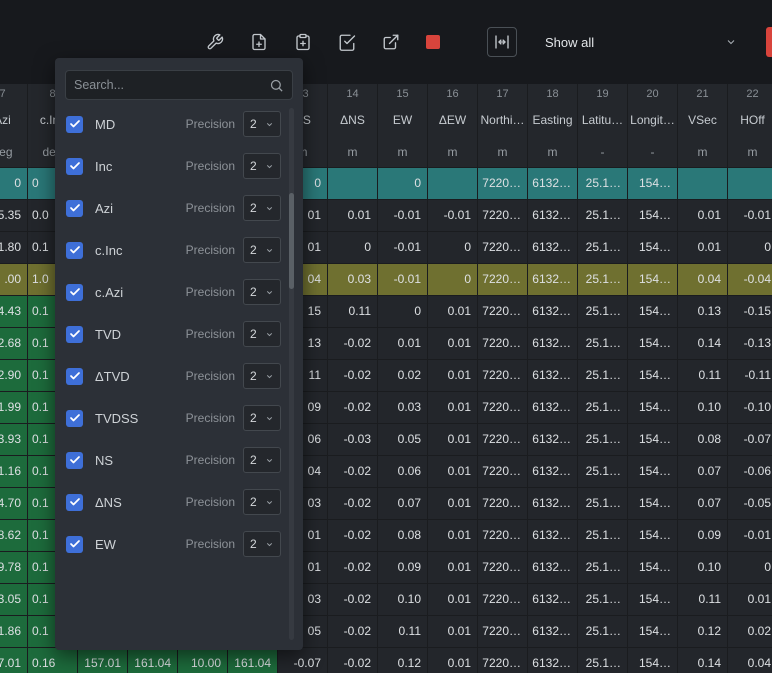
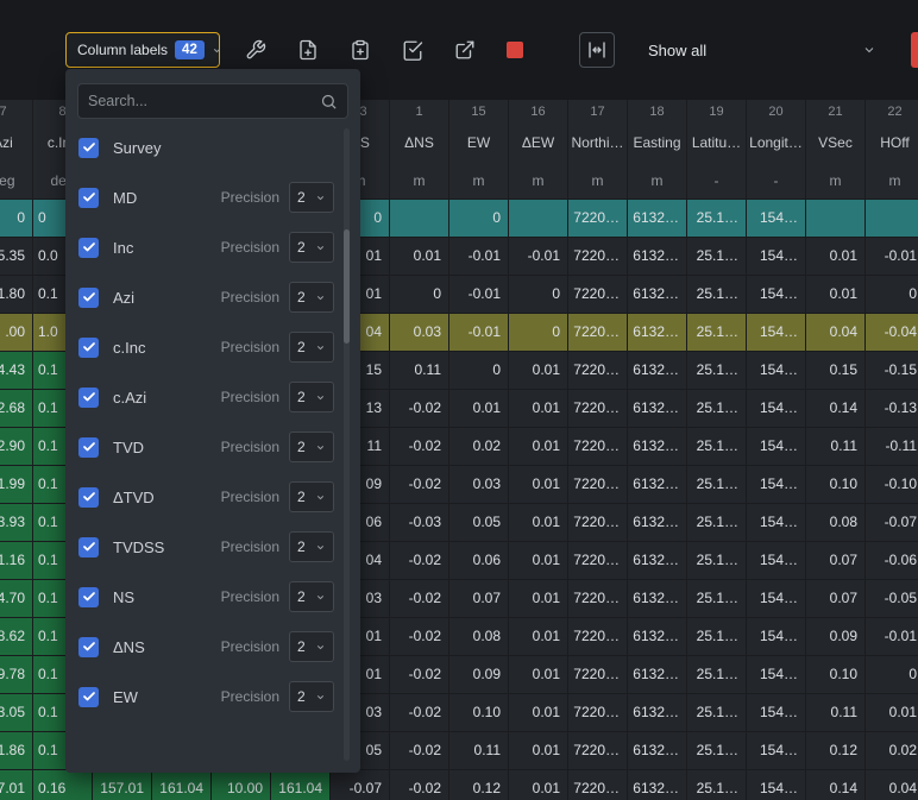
  7
  8
- 14
+ 1
  15
  16
  17
  18
  19
  20
  21
  22
  ΔNS
  EW
  ΔEW
  Northi…
  Easting
  Latitu…
  Longit…
  VSec
  HOff
  m
  m
  m
  m
  m
  -
  -
  m
  m
  0
  0
  0
  0
  7220…
  6132…
  25.1…
  154…
  5.35
  0.0
  01
  0.01
  -0.01
  -0.01
  7220…
  6132…
  25.1…
  154…
  0.01
  -0.01
  1.80
  0.1
  01
  0
  -0.01
  0
  7220…
  6132…
  25.1…
  154…
  0.01
  0
  .00
  1.0
  04
  0.03
  -0.01
  0
  7220…
  6132…
  25.1…
  154…
  0.04
  -0.04
  4.43
  0.1
  15
  0.11
  0
  0.01
  7220…
  6132…
  25.1…
  154…
- 0.13
+ 0.15
  -0.15
  2.68
  0.1
  13
  -0.02
  0.01
  0.01
  7220…
  6132…
  25.1…
  154…
  0.14
  -0.13
  2.90
  0.1
  11
  -0.02
  0.02
  0.01
  7220…
  6132…
  25.1…
  154…
  0.11
  -0.11
  1.99
  0.1
  09
  -0.02
  0.03
  0.01
  7220…
  6132…
  25.1…
  154…
  0.10
  -0.10
  3.93
  0.1
  06
  -0.03
  0.05
  0.01
  7220…
  6132…
  25.1…
  154…
  0.08
  -0.07
  1.16
  0.1
  04
  -0.02
  0.06
  0.01
  7220…
  6132…
  25.1…
  154…
  0.07
  -0.06
  4.70
  0.1
  03
  -0.02
  0.07
  0.01
  7220…
  6132…
  25.1…
  154…
  0.07
  -0.05
  8.62
  0.1
  01
  -0.02
  0.08
  0.01
  7220…
  6132…
  25.1…
  154…
  0.09
  -0.01
  9.78
  0.1
  01
  -0.02
  0.09
  0.01
  7220…
  6132…
  25.1…
  154…
  0.10
  0
  3.05
  0.1
  03
  -0.02
  0.10
  0.01
  7220…
  6132…
  25.1…
  154…
  0.11
  0.01
  1.86
  0.1
  05
  -0.02
  0.11
  0.01
  7220…
  6132…
  25.1…
  154…
  0.12
  0.02
  7.01
  0.16
  157.01
  161.04
  10.00
  161.04
  -0.07
  -0.02
  0.12
  0.01
  7220…
  6132…
  25.1…
  154…
  0.14
  0.04
+ Column labels
+ 42
  Show all
  Search...
+ Survey
  MD
  Precision
  2
  Inc
  Precision
  2
  Azi
  Precision
  2
  c.Inc
  Precision
  2
  c.Azi
  Precision
  2
  TVD
  Precision
  2
  ΔTVD
  Precision
  2
  TVDSS
  Precision
  2
  NS
  Precision
  2
  ΔNS
  Precision
  2
  EW
  Precision
  2
